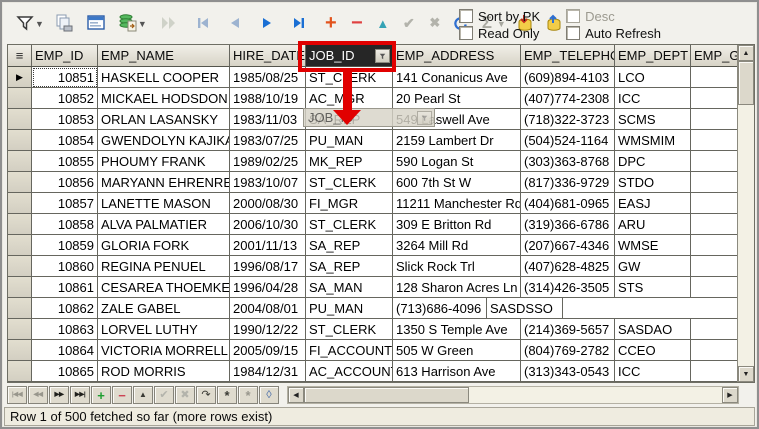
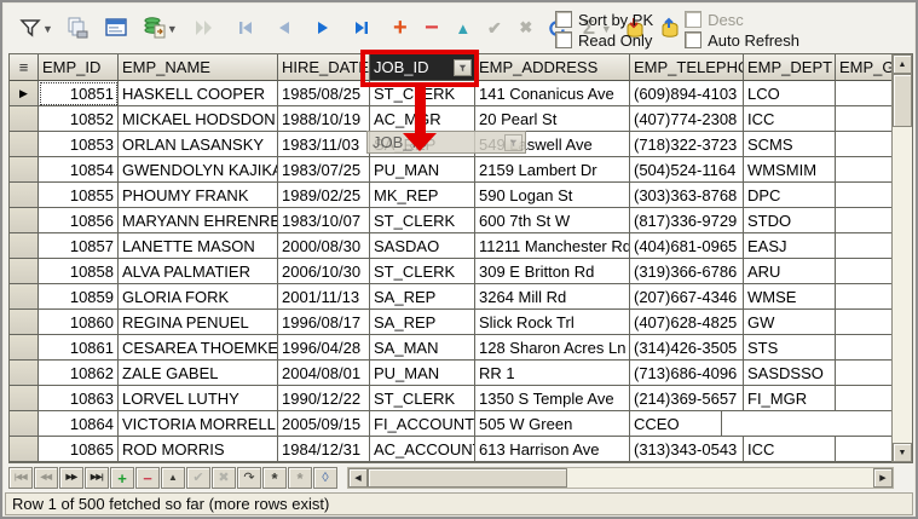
  ▼
  ▼
  +
  −
  ▲
  ✔
  ✖
  Σ
  ▼
  Sort by PK
  Read Only
  Desc
  Auto Refresh
  ≡
  EMP_ID
  EMP_NAME
  HIRE_DATE
  JOB_ID
  EMP_ADDRESS
  EMP_TELEPH
  EMP_DEPT
  EMP_G
  ▶
  10851
  HASKELL COOPER
  1985/08/25
  ST_CERK
  141 Conanicus Ave
  (609)894-4103
  LCO
  10852
  MICKAEL HODSDON
  1988/10/19
  AC_MR
  20 Pearl St
  (407)774-2308
  ICC
  10853
  ORLAN LASANSKY
  1983/11/03
  SA_REP
  549 Laswell Ave
  (718)322-3723
  SCMS
  10854
  GWENDOLYN KAJIK
  1983/07/25
  PU_MAN
  2159 Lambert Dr
  (504)524-1164
  WMSMIM
  10855
  PHOUMY FRANK
  1989/02/25
  MK_REP
  590 Logan St
  (303)363-8768
  DPC
  10856
  MARYANN EHRENRE
  1983/10/07
  ST_CLERK
  600 7th St W
  (817)336-9729
  STDO
  10857
  LANETTE MASON
  2000/08/30
- FI_MGR
+ SASDAO
  11211 Manchester Rd
  (404)681-0965
  EASJ
  10858
  ALVA PALMATIER
  2006/10/30
  ST_CLERK
  309 E Britton Rd
  (319)366-6786
  ARU
  10859
  GLORIA FORK
  2001/11/13
  SA_REP
  3264 Mill Rd
  (207)667-4346
  WMSE
  10860
  REGINA PENUEL
  1996/08/17
  SA_REP
  Slick Rock Trl
  (407)628-4825
  GW
  10861
  CESAREA THOEMKE
  1996/04/28
  SA_MAN
  128 Sharon Acres Ln
  (314)426-3505
  STS
  10862
  ZALE GABEL
  2004/08/01
  PU_MAN
+ RR 1
  (713)686-4096
  SASDSSO
  10863
  LORVEL LUTHY
  1990/12/22
  ST_CLERK
  1350 S Temple Ave
  (214)369-5657
- SASDAO
+ FI_MGR
  10864
  VICTORIA MORRELL
  2005/09/15
  FI_ACCOUNT
  505 W Green
- (804)769-2782
  CCEO
  10865
  ROD MORRIS
  1984/12/31
  AC_ACCOUN
  613 Harrison Ave
  (313)343-0543
  ICC
  JOB_ID
  +
  −
  ▲
  ✔
  ✖
  ↷
  *
  *
  ◊
  Row 1 of 500 fetched so far (more rows exist)
